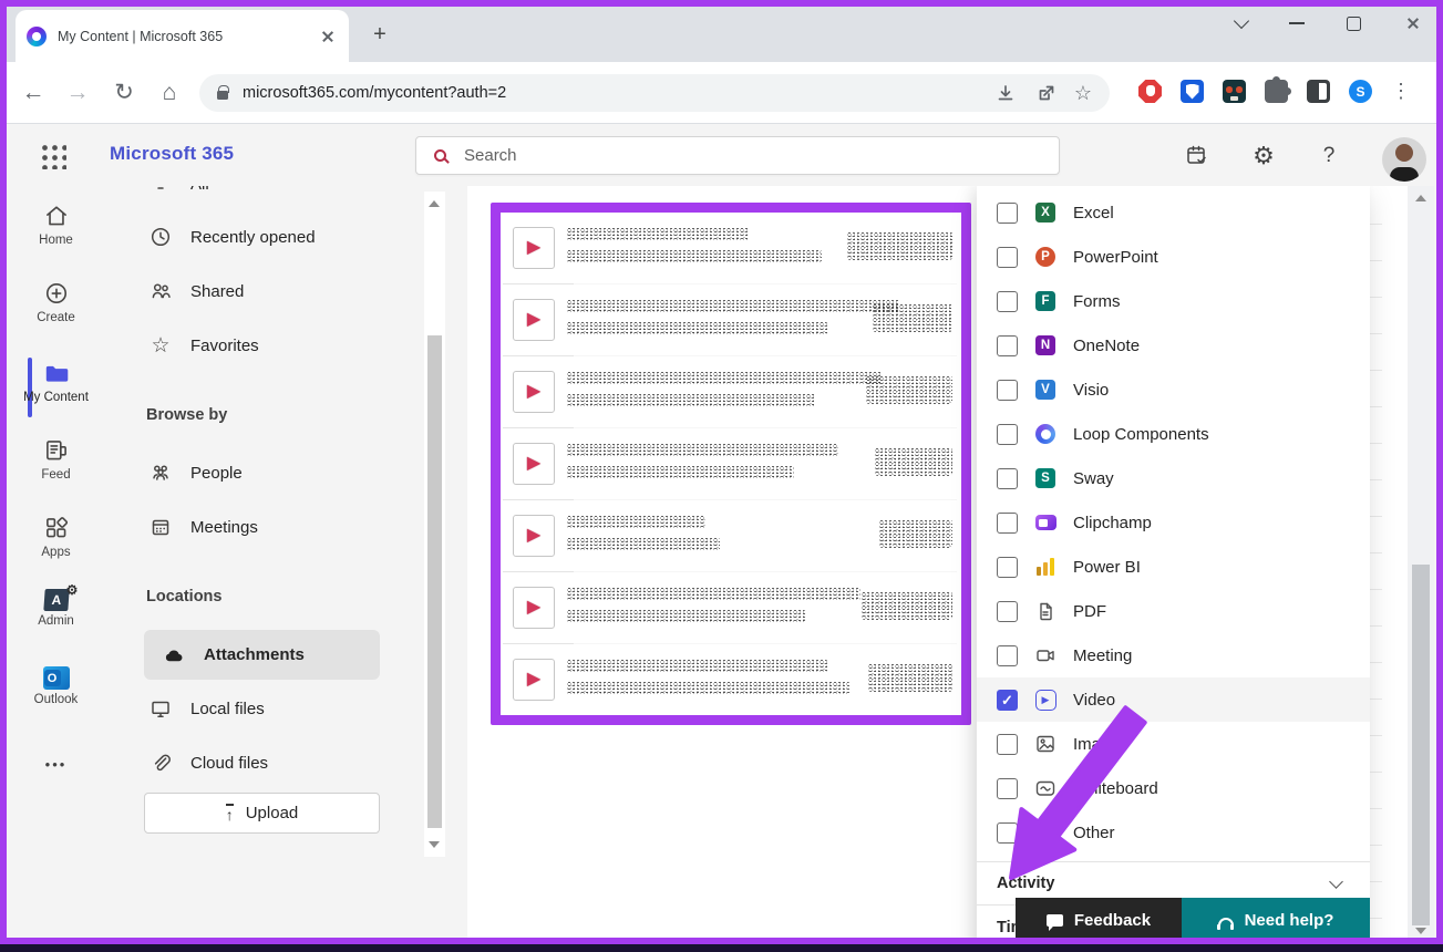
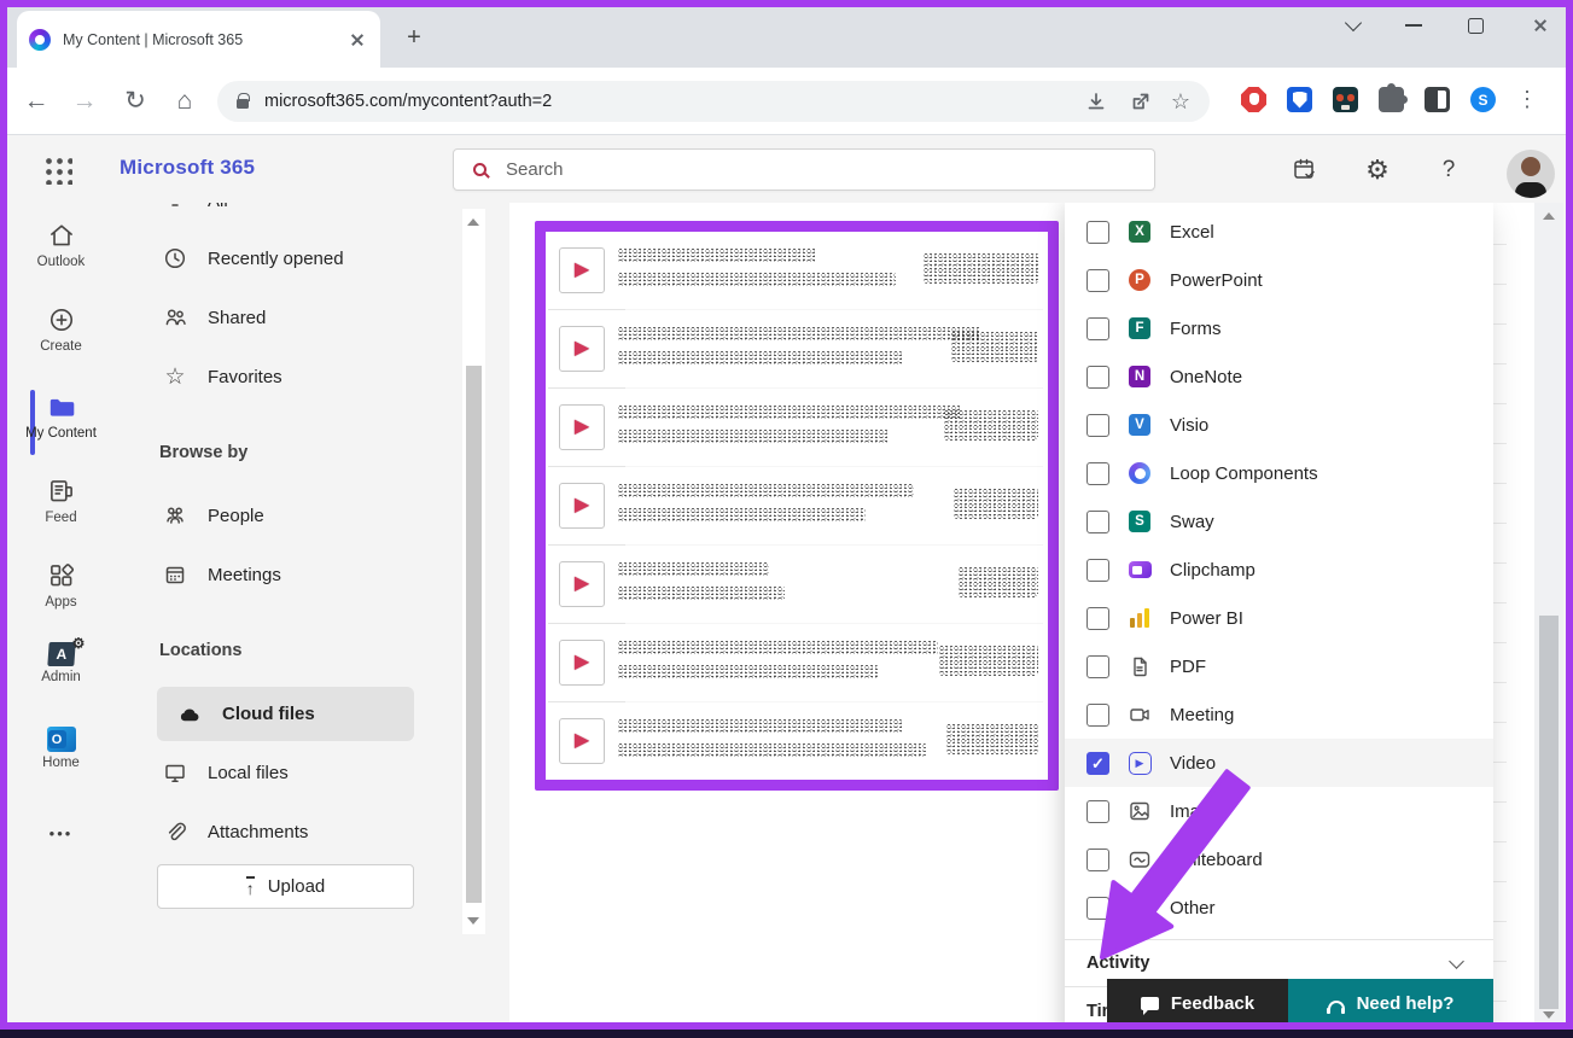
  My Content | Microsoft 365
  +
  ←
  →
  ↻
  ⌂
  microsoft365.com/mycontent?auth=2
  ☆
  S
  ⋮
  Microsoft 365
  Search
  ⚙
  ?
- Home
+ Outlook
  Create
  My Content
  Feed
  Apps
  Admin
  O
- Outlook
+ Home
  •••
  Recently opened
  Shared
  ☆
  Favorites
  Browse by
  People
  Meetings
  Locations
- Attachments
+ Cloud files
  Local files
- Cloud files
+ Attachments
  ↑
  Upload
  ▶
  ▶
  ▶
  ▶
  ▶
  ▶
  ▶
  X
  Excel
  P
  PowerPoint
  F
  Forms
  N
  OneNote
  V
  Visio
  Loop Components
  S
  Sway
  Clipchamp
  Power BI
  PDF
  Meeting
  ✓
  ▶
  Video
  iteboard
  Other
  Activity
  Feedback
  Need help?
